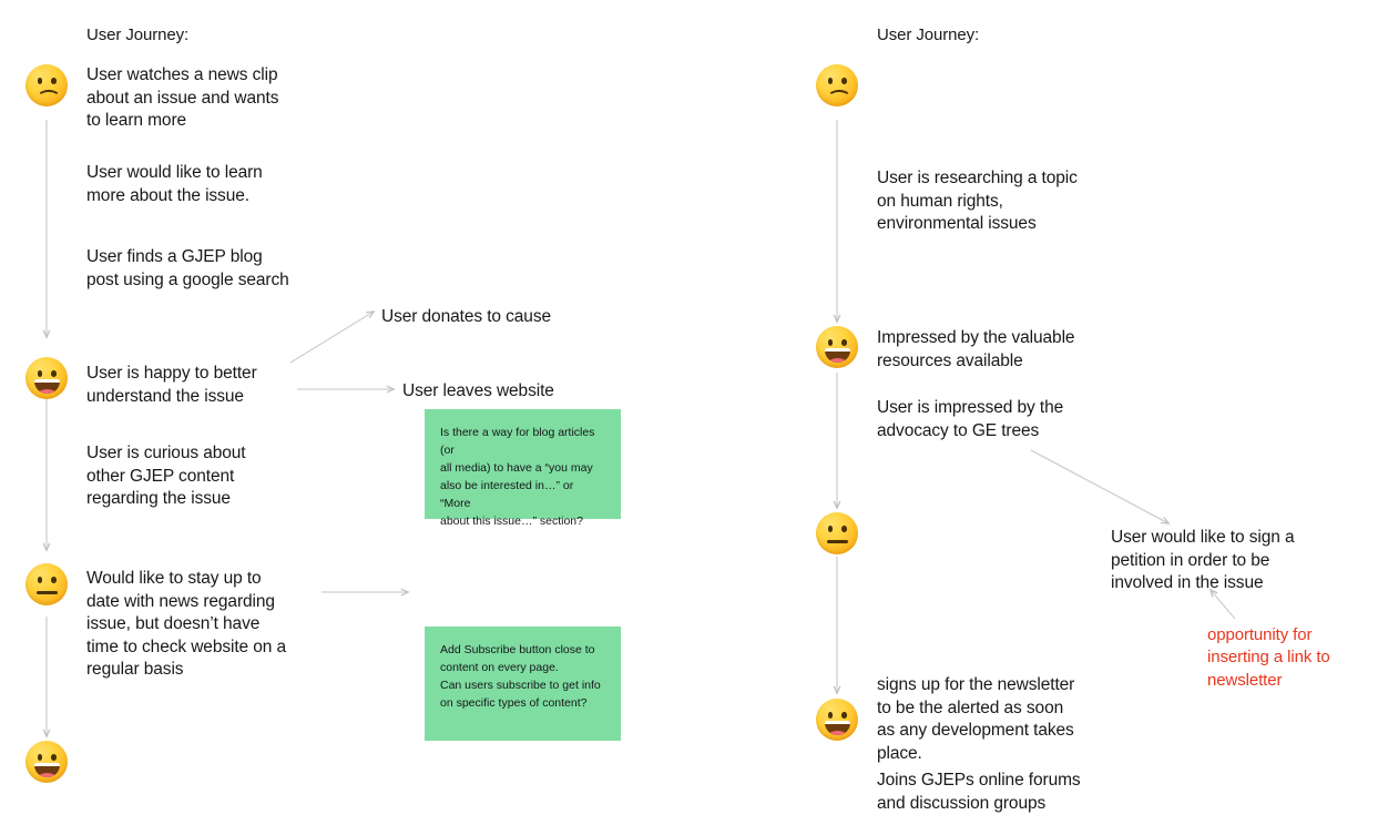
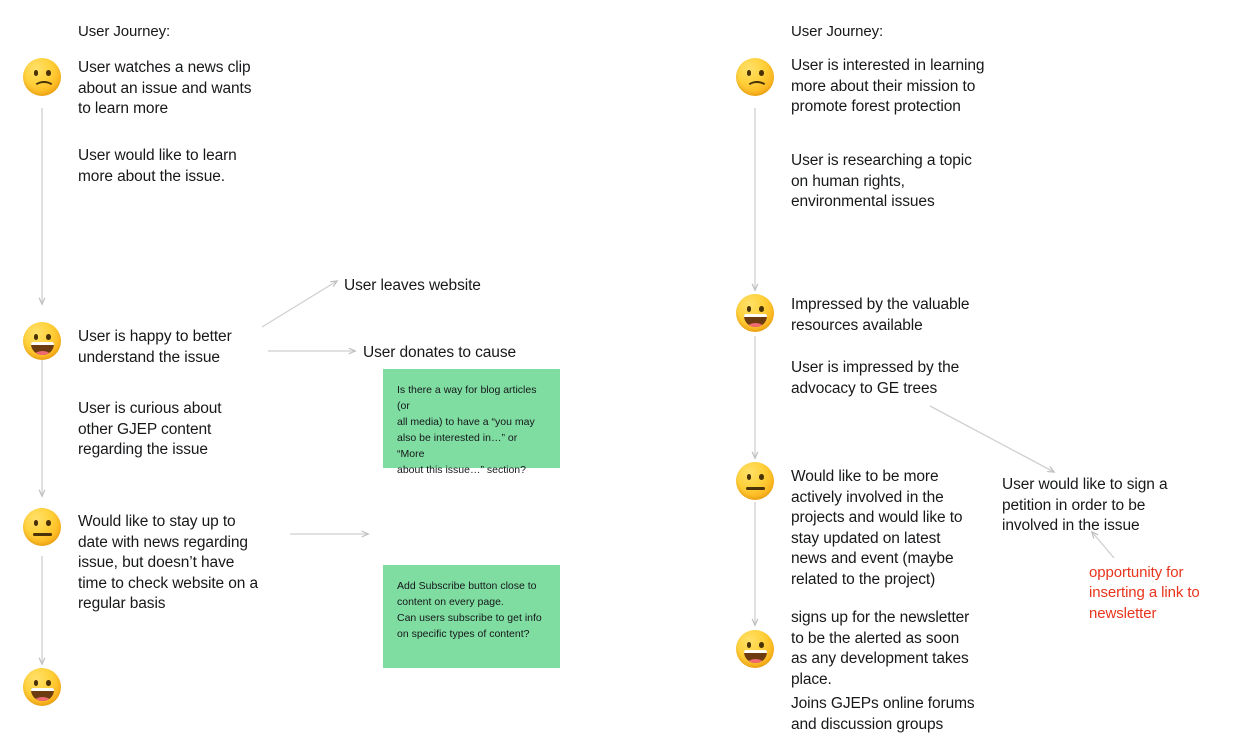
  User Journey:
  User watches a news clip
  about an issue and wants
  to learn more
  User would like to learn
  more about the issue.
- User finds a GJEP blog
- post using a google search
- User donates to cause
+ User leaves website
  User is happy to better
  understand the issue
- User leaves website
+ User donates to cause
  Is there a way for blog articles (or
  all media) to have a “you may
  also be interested in…” or “More
  about this issue…” section?
  User is curious about
  other GJEP content
  regarding the issue
  Would like to stay up to
  date with news regarding
  issue, but doesn’t have
  time to check website on a
  regular basis
  Add Subscribe button close to
  content on every page.
  Can users subscribe to get info
  on specific types of content?
  User Journey:
+ User is interested in learning
+ more about their mission to
+ promote forest protection
  User is researching a topic
  on human rights,
  environmental issues
  Impressed by the valuable
  resources available
  User is impressed by the
  advocacy to GE trees
+ Would like to be more
+ actively involved in the
+ projects and would like to
+ stay updated on latest
+ news and event (maybe
+ related to the project)
  User would like to sign a
  petition in order to be
  involved in the issue
  opportunity for
  inserting a link to
  newsletter
  signs up for the newsletter
  to be the alerted as soon
  as any development takes
  place.
  Joins GJEPs online forums
  and discussion groups
